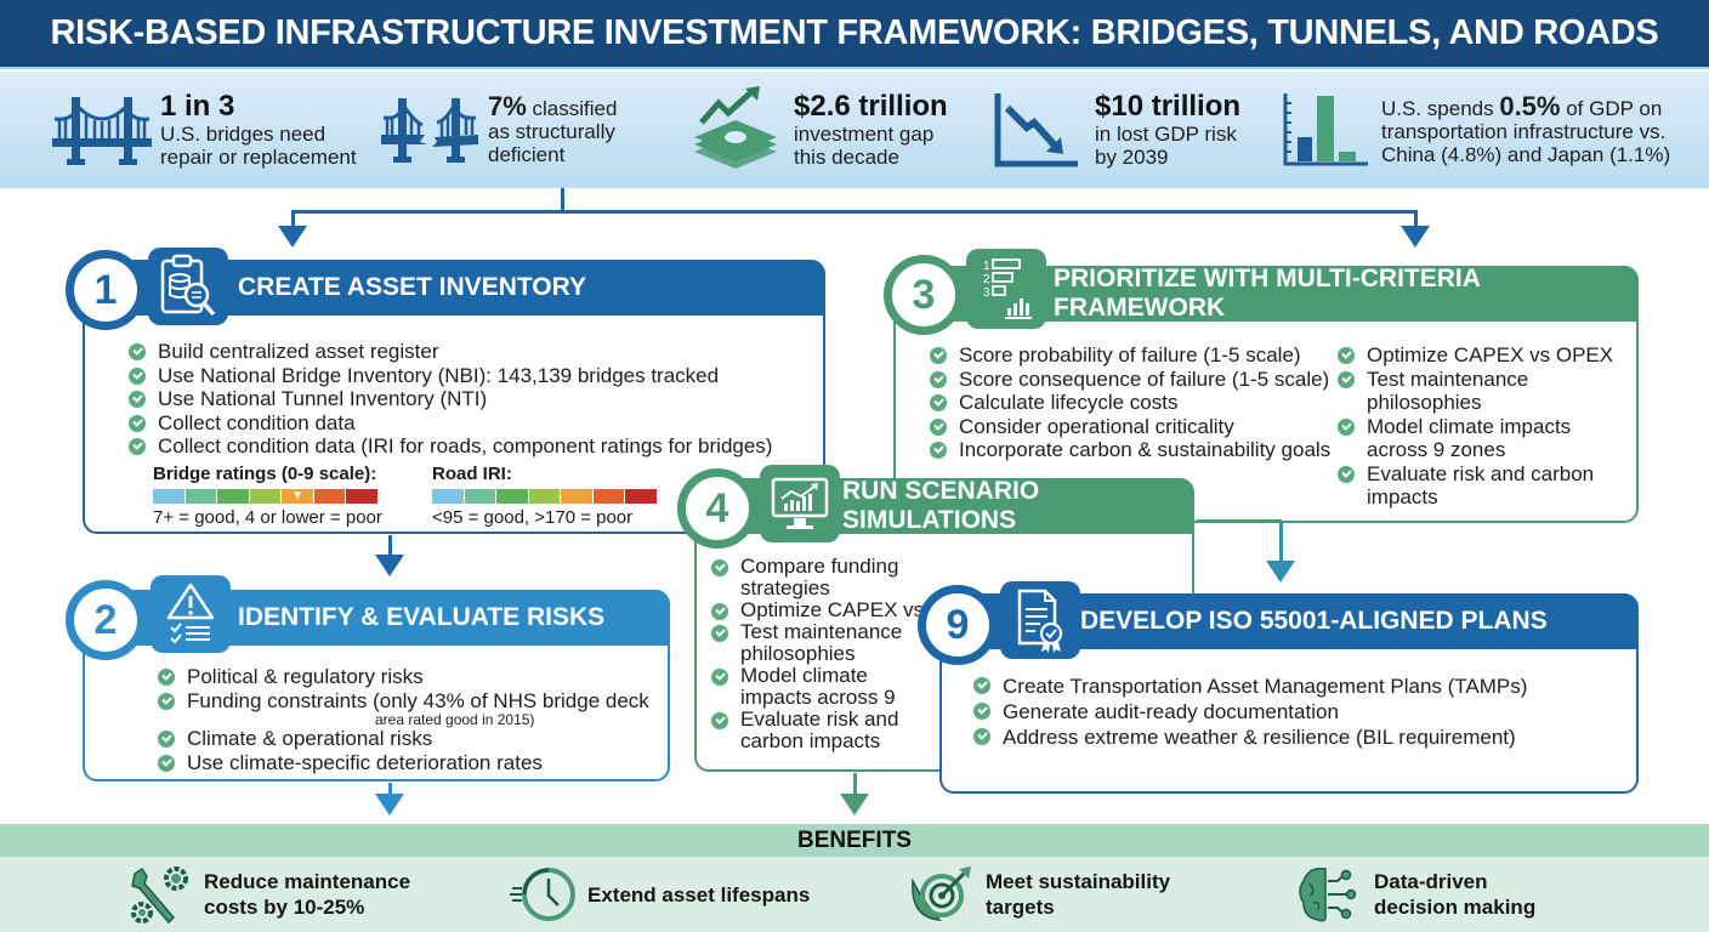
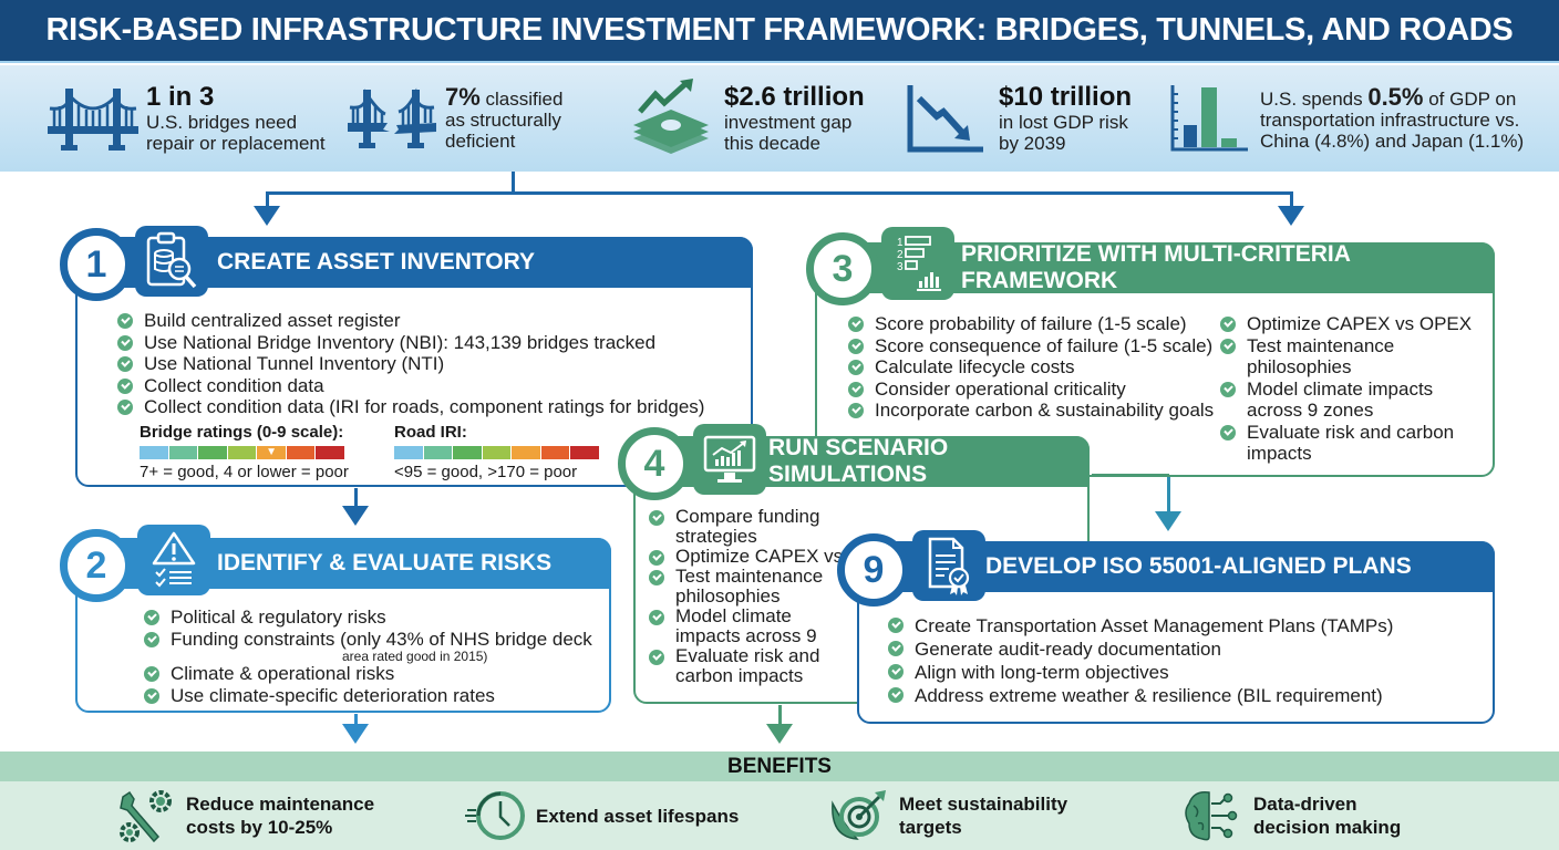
  RISK-BASED INFRASTRUCTURE INVESTMENT FRAMEWORK: BRIDGES, TUNNELS, AND ROADS
  1 in 3
  U.S. bridges need
  repair or replacement
  7% classified
  as structurally
  deficient
  $2.6 trillion
  investment gap
  this decade
  $10 trillion
  in lost GDP risk
  by 2039
  U.S. spends 0.5% of GDP on
  transportation infrastructure vs.
  China (4.8%) and Japan (1.1%)
  CREATE ASSET INVENTORY
  Build centralized asset register
  Use National Bridge Inventory (NBI): 143,139 bridges tracked
  Use National Tunnel Inventory (NTI)
  Collect condition data
  Collect condition data (IRI for roads, component ratings for bridges)
  Bridge ratings (0-9 scale):
  ▼
  7+ = good, 4 or lower = poor
  Road IRI:
  <95 = good, >170 = poor
  1
  IDENTIFY & EVALUATE RISKS
  Political & regulatory risks
  Funding constraints (only 43% of NHS bridge deck
  area rated good in 2015)
  Climate & operational risks
  Use climate-specific deterioration rates
  2
  PRIORITIZE WITH MULTI-CRITERIA FRAMEWORK
  Score probability of failure (1-5 scale)
  Score consequence of failure (1-5 scale)
  Calculate lifecycle costs
  Consider operational criticality
  Incorporate carbon & sustainability goals
  Optimize CAPEX vs OPEX
  Test maintenance philosophies
  Model climate impacts across 9 zones
  Evaluate risk and carbon impacts
  3
  1
  2
  3
  RUN SCENARIO SIMULATIONS
  Compare funding strategies
  Optimize CAPEX vs
  Test maintenance philosophies
  Model climate impacts across 9
  Evaluate risk and carbon impacts
  4
  DEVELOP ISO 55001-ALIGNED PLANS
  Create Transportation Asset Management Plans (TAMPs)
  Generate audit-ready documentation
+ Align with long-term objectives
  Address extreme weather & resilience (BIL requirement)
  9
  BENEFITS
  Reduce maintenance
  costs by 10-25%
  Extend asset lifespans
  Meet sustainability
  targets
  Data-driven
  decision making
